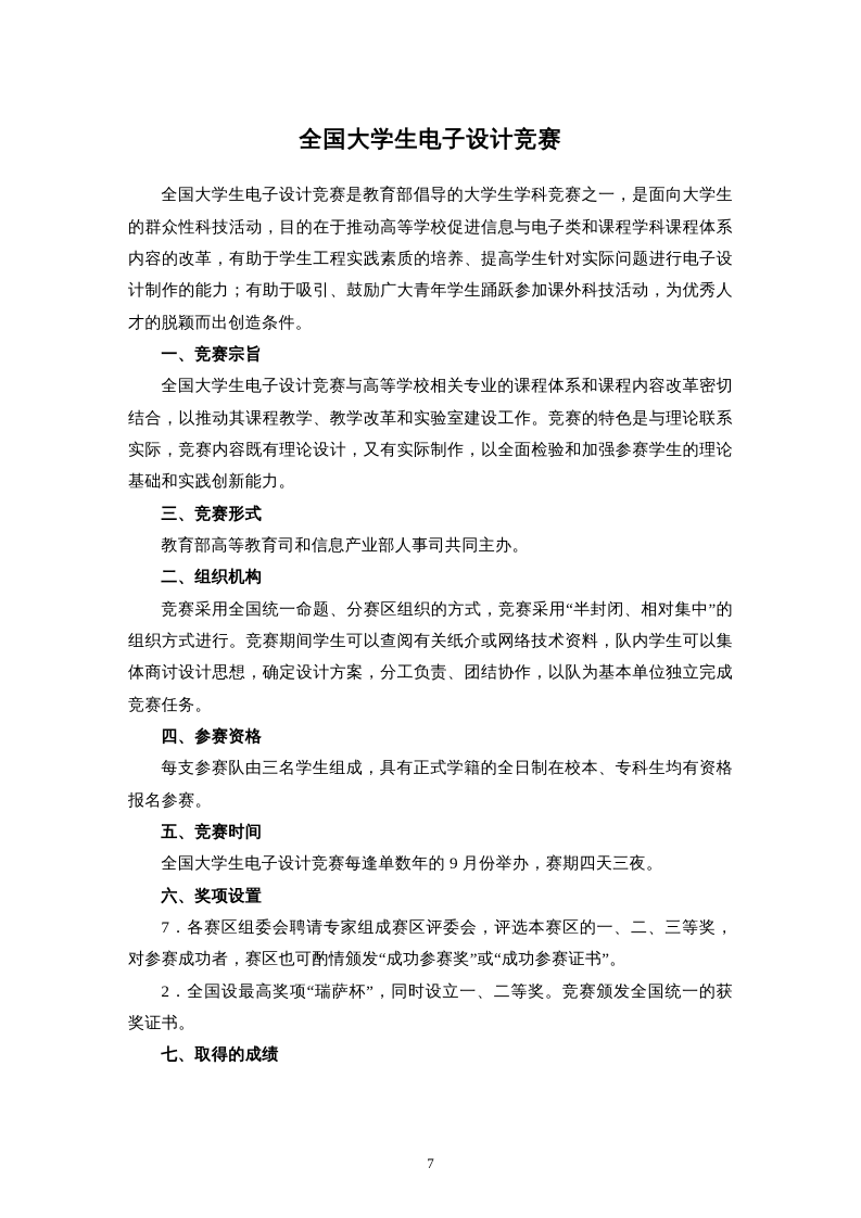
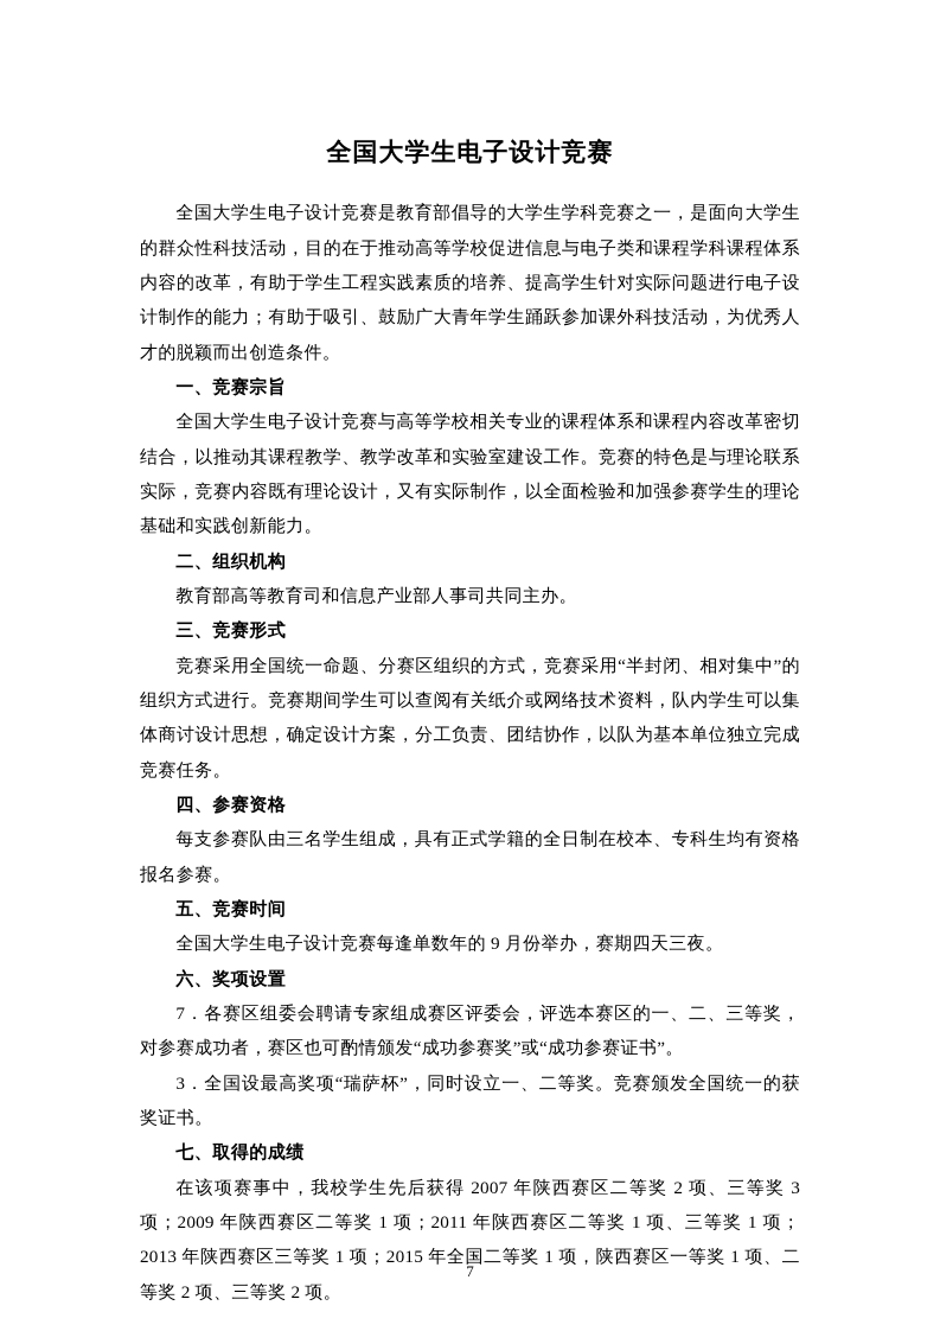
  全国大学生电子设计竞赛
  全国大学生电子设计竞赛是教育部倡导的大学生学科竞赛之一，是面向大学生的群众性科技活动，目的在于推动高等学校促进信息与电子类和课程学科课程体系内容的改革，有助于学生工程实践素质的培养、提高学生针对实际问题进行电子设计制作的能力；有助于吸引、鼓励广大青年学生踊跃参加课外科技活动，为优秀人才的脱颖而出创造条件。
  一、竞赛宗旨
  全国大学生电子设计竞赛与高等学校相关专业的课程体系和课程内容改革密切结合，以推动其课程教学、教学改革和实验室建设工作。竞赛的特色是与理论联系实际，竞赛内容既有理论设计，又有实际制作，以全面检验和加强参赛学生的理论基础和实践创新能力。
- 三、竞赛形式
+ 二、组织机构
  教育部高等教育司和信息产业部人事司共同主办。
- 二、组织机构
+ 三、竞赛形式
  竞赛采用全国统一命题、分赛区组织的方式，竞赛采用“半封闭、相对集中”的组织方式进行。竞赛期间学生可以查阅有关纸介或网络技术资料，队内学生可以集体商讨设计思想，确定设计方案，分工负责、团结协作，以队为基本单位独立完成竞赛任务。
  四、参赛资格
  每支参赛队由三名学生组成，具有正式学籍的全日制在校本、专科生均有资格报名参赛。
  五、竞赛时间
  全国大学生电子设计竞赛每逢单数年的 9 月份举办，赛期四天三夜。
  六、奖项设置
  7．各赛区组委会聘请专家组成赛区评委会，评选本赛区的一、二、三等奖，对参赛成功者，赛区也可酌情颁发“成功参赛奖”或“成功参赛证书”。
- 2．全国设最高奖项“瑞萨杯”，同时设立一、二等奖。竞赛颁发全国统一的获奖证书。
+ 3．全国设最高奖项“瑞萨杯”，同时设立一、二等奖。竞赛颁发全国统一的获奖证书。
  七、取得的成绩
+ 在该项赛事中，我校学生先后获得 2007 年陕西赛区二等奖 2 项、三等奖 3 项；2009 年陕西赛区二等奖 1 项；2011 年陕西赛区二等奖 1 项、三等奖 1 项；2013 年陕西赛区三等奖 1 项；2015 年全国二等奖 1 项，陕西赛区一等奖 1 项、二等奖 2 项、三等奖 2 项。
  7
